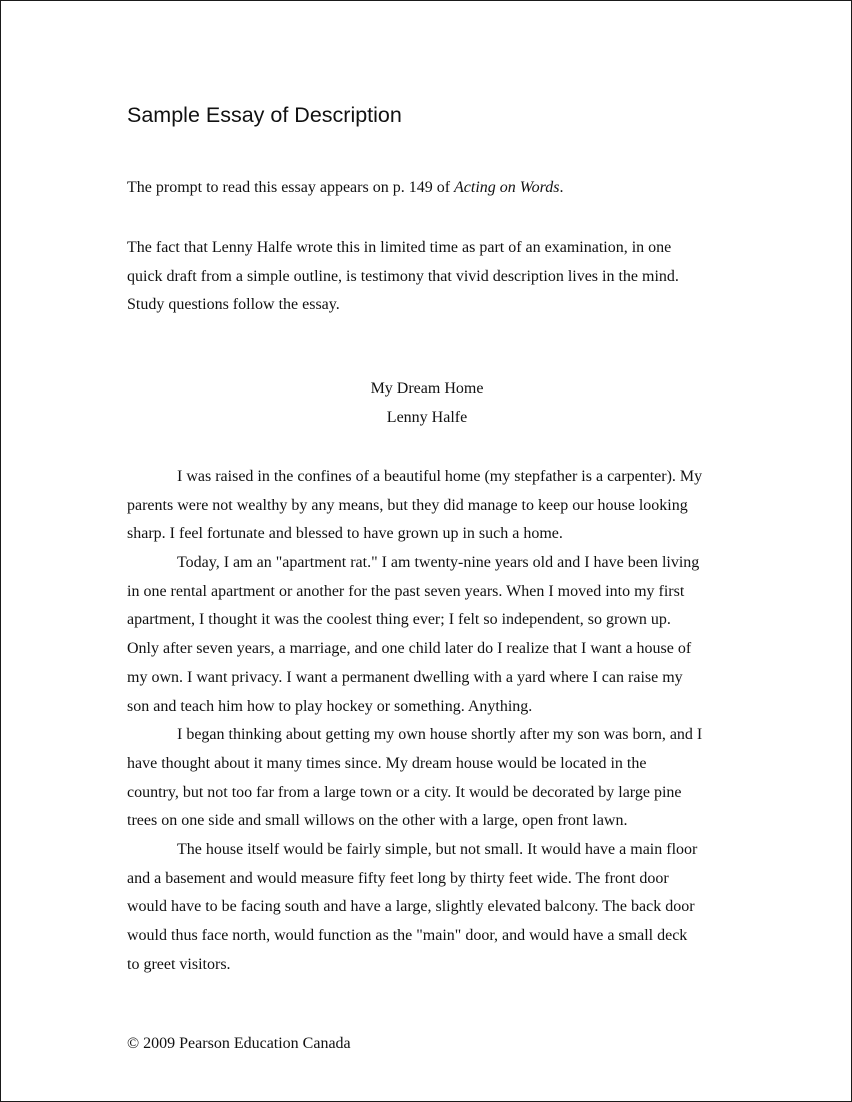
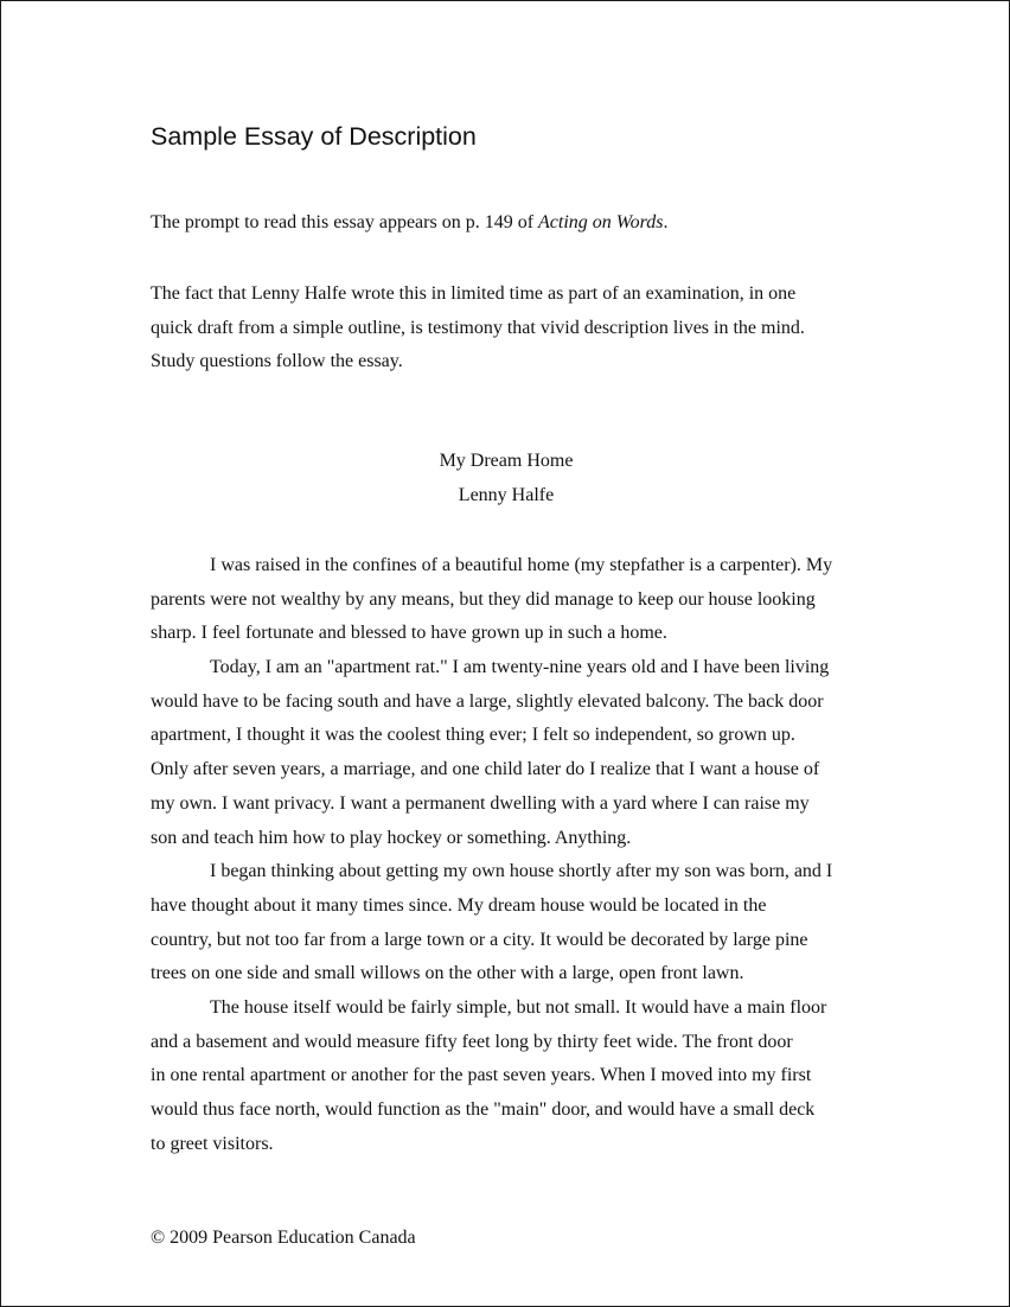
  Sample Essay of Description
  The prompt to read this essay appears on p. 149 of Acting on Words.
  The fact that Lenny Halfe wrote this in limited time as part of an examination, in one
  quick draft from a simple outline, is testimony that vivid description lives in the mind.
  Study questions follow the essay.
  My Dream Home
  Lenny Halfe
  I was raised in the confines of a beautiful home (my stepfather is a carpenter). My
  parents were not wealthy by any means, but they did manage to keep our house looking
  sharp. I feel fortunate and blessed to have grown up in such a home.
  Today, I am an "apartment rat." I am twenty-nine years old and I have been living
- in one rental apartment or another for the past seven years. When I moved into my first
+ would have to be facing south and have a large, slightly elevated balcony. The back door
  apartment, I thought it was the coolest thing ever; I felt so independent, so grown up.
  Only after seven years, a marriage, and one child later do I realize that I want a house of
  my own. I want privacy. I want a permanent dwelling with a yard where I can raise my
  son and teach him how to play hockey or something. Anything.
  I began thinking about getting my own house shortly after my son was born, and I
  have thought about it many times since. My dream house would be located in the
  country, but not too far from a large town or a city. It would be decorated by large pine
  trees on one side and small willows on the other with a large, open front lawn.
  The house itself would be fairly simple, but not small. It would have a main floor
  and a basement and would measure fifty feet long by thirty feet wide. The front door
- would have to be facing south and have a large, slightly elevated balcony. The back door
+ in one rental apartment or another for the past seven years. When I moved into my first
  would thus face north, would function as the "main" door, and would have a small deck
  to greet visitors.
  © 2009 Pearson Education Canada
